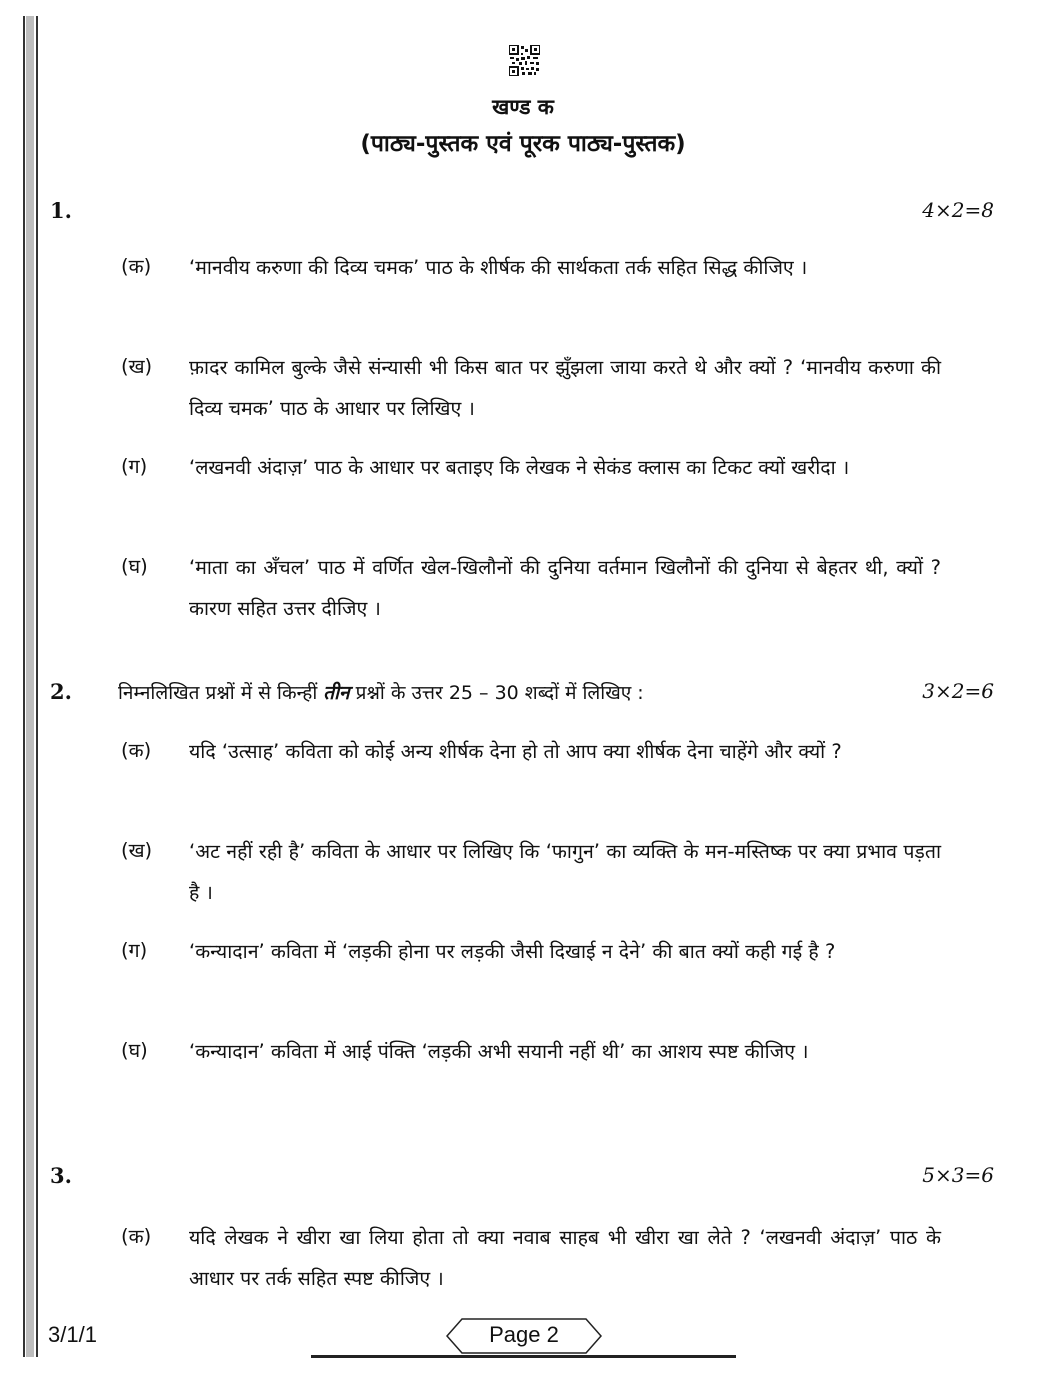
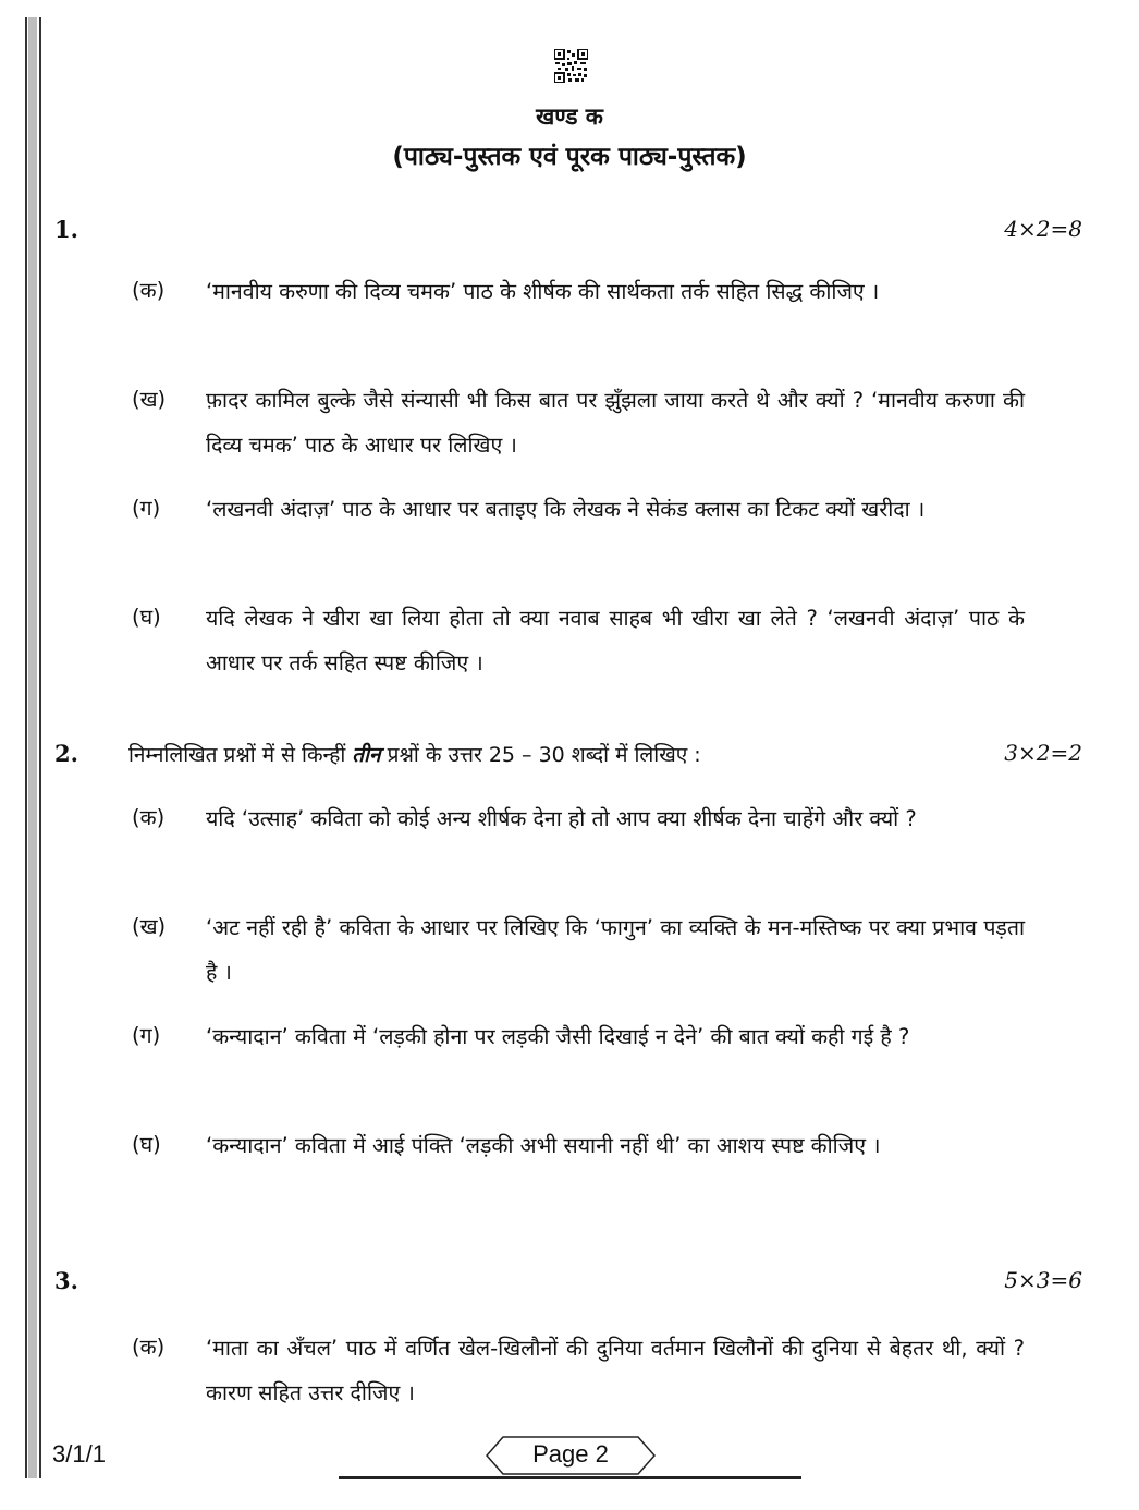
  खण्ड क
  (पाठ्य-पुस्तक एवं पूरक पाठ्य-पुस्तक)
  1.
  4×2=8
  (क)
  ‘मानवीय करुणा की दिव्य चमक’ पाठ के शीर्षक की सार्थकता तर्क सहित सिद्ध कीजिए ।
  (ख)
  फ़ादर कामिल बुल्के जैसे संन्यासी भी किस बात पर झुँझला जाया करते थे और क्यों ? ‘मानवीय करुणा की दिव्य चमक’ पाठ के आधार पर लिखिए ।
  (ग)
  ‘लखनवी अंदाज़’ पाठ के आधार पर बताइए कि लेखक ने सेकंड क्लास का टिकट क्यों खरीदा ।
  (घ)
- ‘माता का अँचल’ पाठ में वर्णित खेल-खिलौनों की दुनिया वर्तमान खिलौनों की दुनिया से बेहतर थी, क्यों ? कारण सहित उत्तर दीजिए ।
+ यदि लेखक ने खीरा खा लिया होता तो क्या नवाब साहब भी खीरा खा लेते ? ‘लखनवी अंदाज़’ पाठ के आधार पर तर्क सहित स्पष्ट कीजिए ।
  2.
  निम्नलिखित प्रश्नों में से किन्हीं तीन प्रश्नों के उत्तर 25 – 30 शब्दों में लिखिए :
- 3×2=6
+ 3×2=2
  (क)
  यदि ‘उत्साह’ कविता को कोई अन्य शीर्षक देना हो तो आप क्या शीर्षक देना चाहेंगे और क्यों ?
  (ख)
  ‘अट नहीं रही है’ कविता के आधार पर लिखिए कि ‘फागुन’ का व्यक्ति के मन-मस्तिष्क पर क्या प्रभाव पड़ता है ।
  (ग)
  ‘कन्यादान’ कविता में ‘लड़की होना पर लड़की जैसी दिखाई न देने’ की बात क्यों कही गई है ?
  (घ)
  ‘कन्यादान’ कविता में आई पंक्ति ‘लड़की अभी सयानी नहीं थी’ का आशय स्पष्ट कीजिए ।
  3.
  5×3=6
  (क)
- यदि लेखक ने खीरा खा लिया होता तो क्या नवाब साहब भी खीरा खा लेते ? ‘लखनवी अंदाज़’ पाठ के आधार पर तर्क सहित स्पष्ट कीजिए ।
+ ‘माता का अँचल’ पाठ में वर्णित खेल-खिलौनों की दुनिया वर्तमान खिलौनों की दुनिया से बेहतर थी, क्यों ? कारण सहित उत्तर दीजिए ।
  3/1/1
  Page 2
